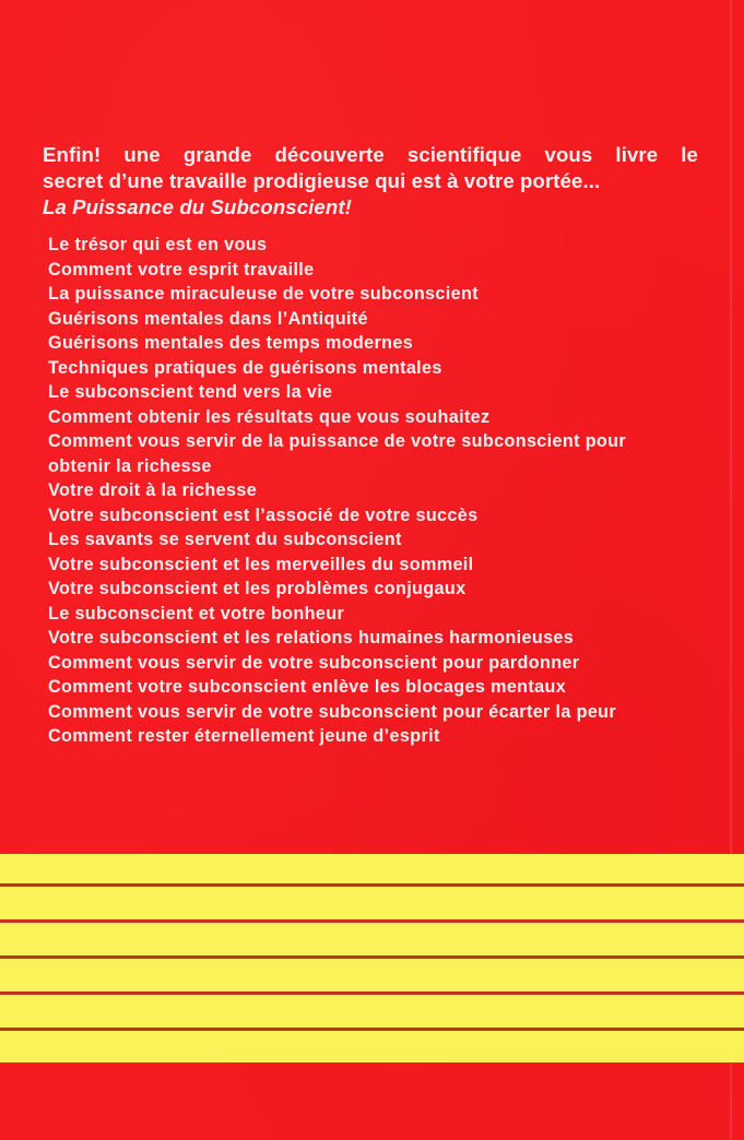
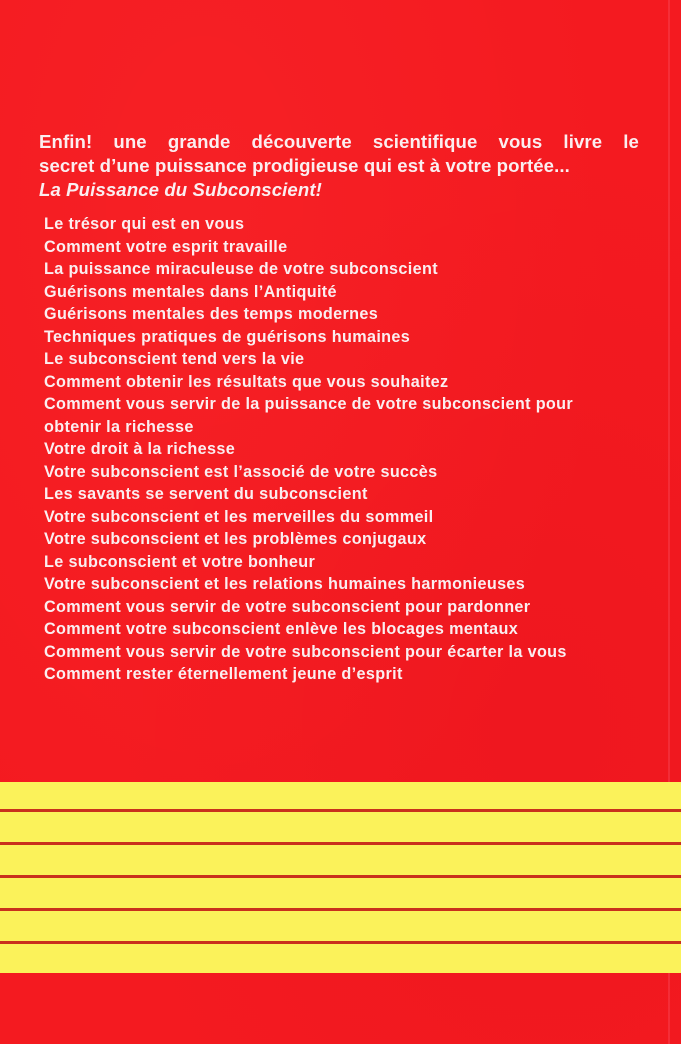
  Enfin! une grande découverte scientifique vous livre le
- secret d’une travaille prodigieuse qui est à votre portée...
+ secret d’une puissance prodigieuse qui est à votre portée...
  La Puissance du Subconscient!
  Le trésor qui est en vous
  Comment votre esprit travaille
  La puissance miraculeuse de votre subconscient
  Guérisons mentales dans l’Antiquité
  Guérisons mentales des temps modernes
- Techniques pratiques de guérisons mentales
+ Techniques pratiques de guérisons humaines
  Le subconscient tend vers la vie
  Comment obtenir les résultats que vous souhaitez
  Comment vous servir de la puissance de votre subconscient pour
  obtenir la richesse
  Votre droit à la richesse
  Votre subconscient est l’associé de votre succès
  Les savants se servent du subconscient
  Votre subconscient et les merveilles du sommeil
  Votre subconscient et les problèmes conjugaux
  Le subconscient et votre bonheur
  Votre subconscient et les relations humaines harmonieuses
  Comment vous servir de votre subconscient pour pardonner
  Comment votre subconscient enlève les blocages mentaux
- Comment vous servir de votre subconscient pour écarter la peur
+ Comment vous servir de votre subconscient pour écarter la vous
  Comment rester éternellement jeune d’esprit
